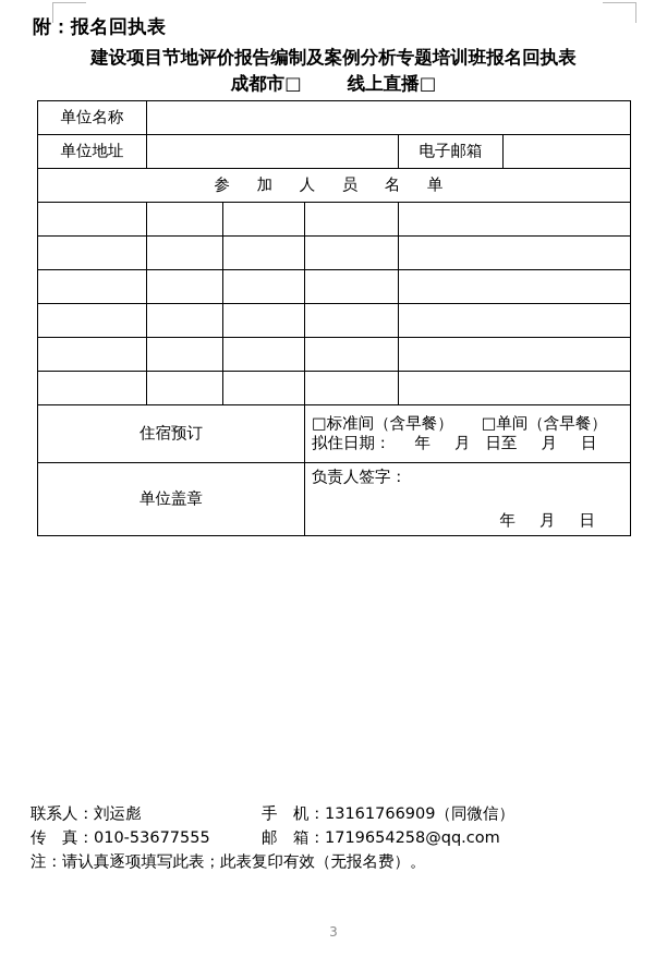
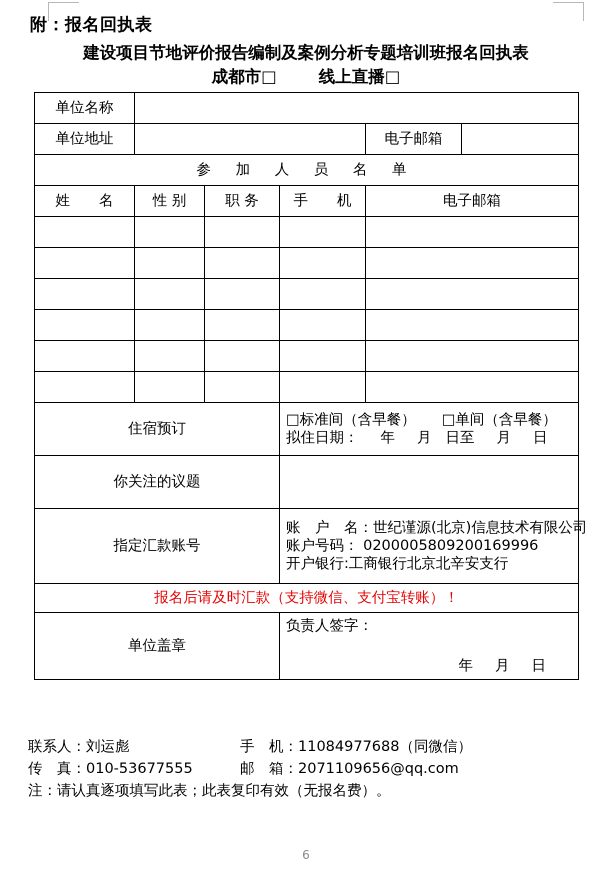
  附：报名回执表
  建设项目节地评价报告编制及案例分析专题培训班报名回执表
  成都市□ 线上直播□
  单位名称
  单位地址		电子邮箱
  参 加 人 员 名 单
+ 姓 名	性 别	职 务	手 机	电子邮箱
  住宿预订	□标准间（含早餐） □单间（含早餐） 拟住日期： 年 月 日至 月 日
+ 你关注的议题
+ 指定汇款账号	账 户 名：世纪谨源(北京)信息技术有限公司 账户号码： 0200005809200169996 开户银行:工商银行北京北辛安支行
+ 报名后请及时汇款（支持微信、支付宝转账）！
  单位盖章	负责人签字： 年 月 日
- 联系人：刘运彪 手 机：13161766909（同微信）
+ 联系人：刘运彪 手 机：11084977688（同微信）
- 传 真：010-53677555 邮 箱：1719654258@qq.com
+ 传 真：010-53677555 邮 箱：2071109656@qq.com
  注：请认真逐项填写此表；此表复印有效（无报名费）。
- 3
+ 6
